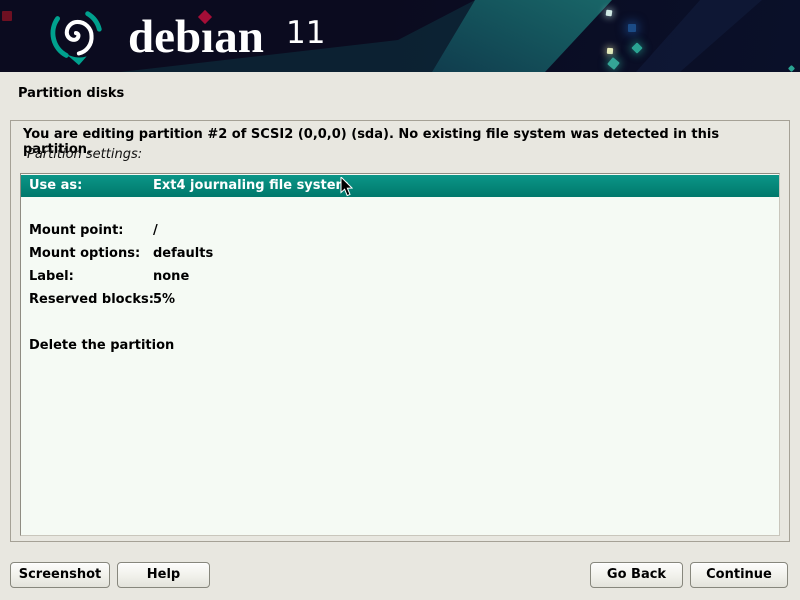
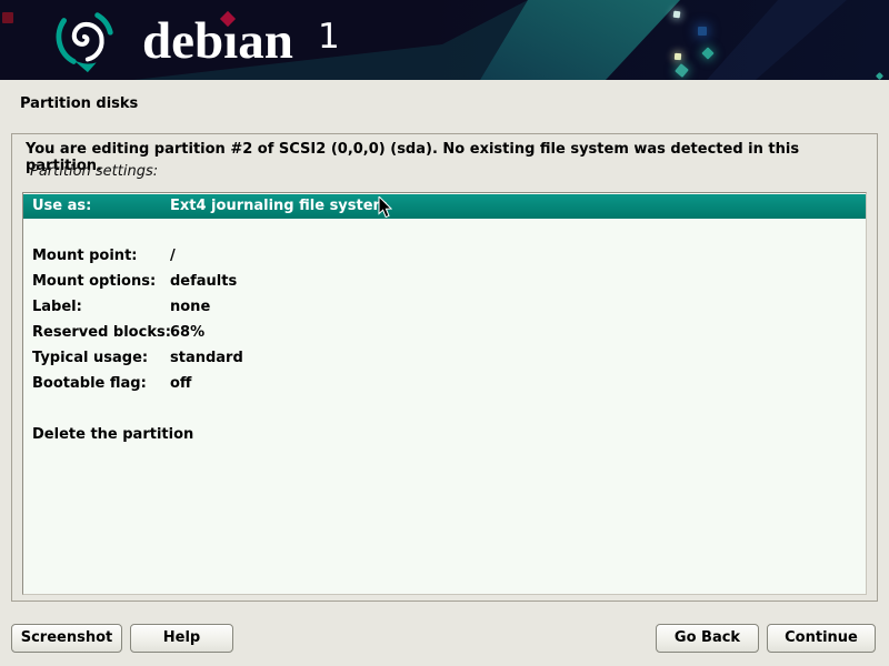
  debıan
- 11
+ 1
  Partition disks
  You are editing partition #2 of SCSI2 (0,0,0) (sda). No existing file system was detected in this partition.
  Partition settings:
  Use as: Ext4 journaling file syste
  Mount point: /
  Mount options: defaults
  Label: none
- Reserved blocks:5%
+ Reserved blocks:68%
+ Typical usage: standard
+ Bootable flag: off
  Delete the partition
  Screenshot
  Help
  Go Back
  Continue
